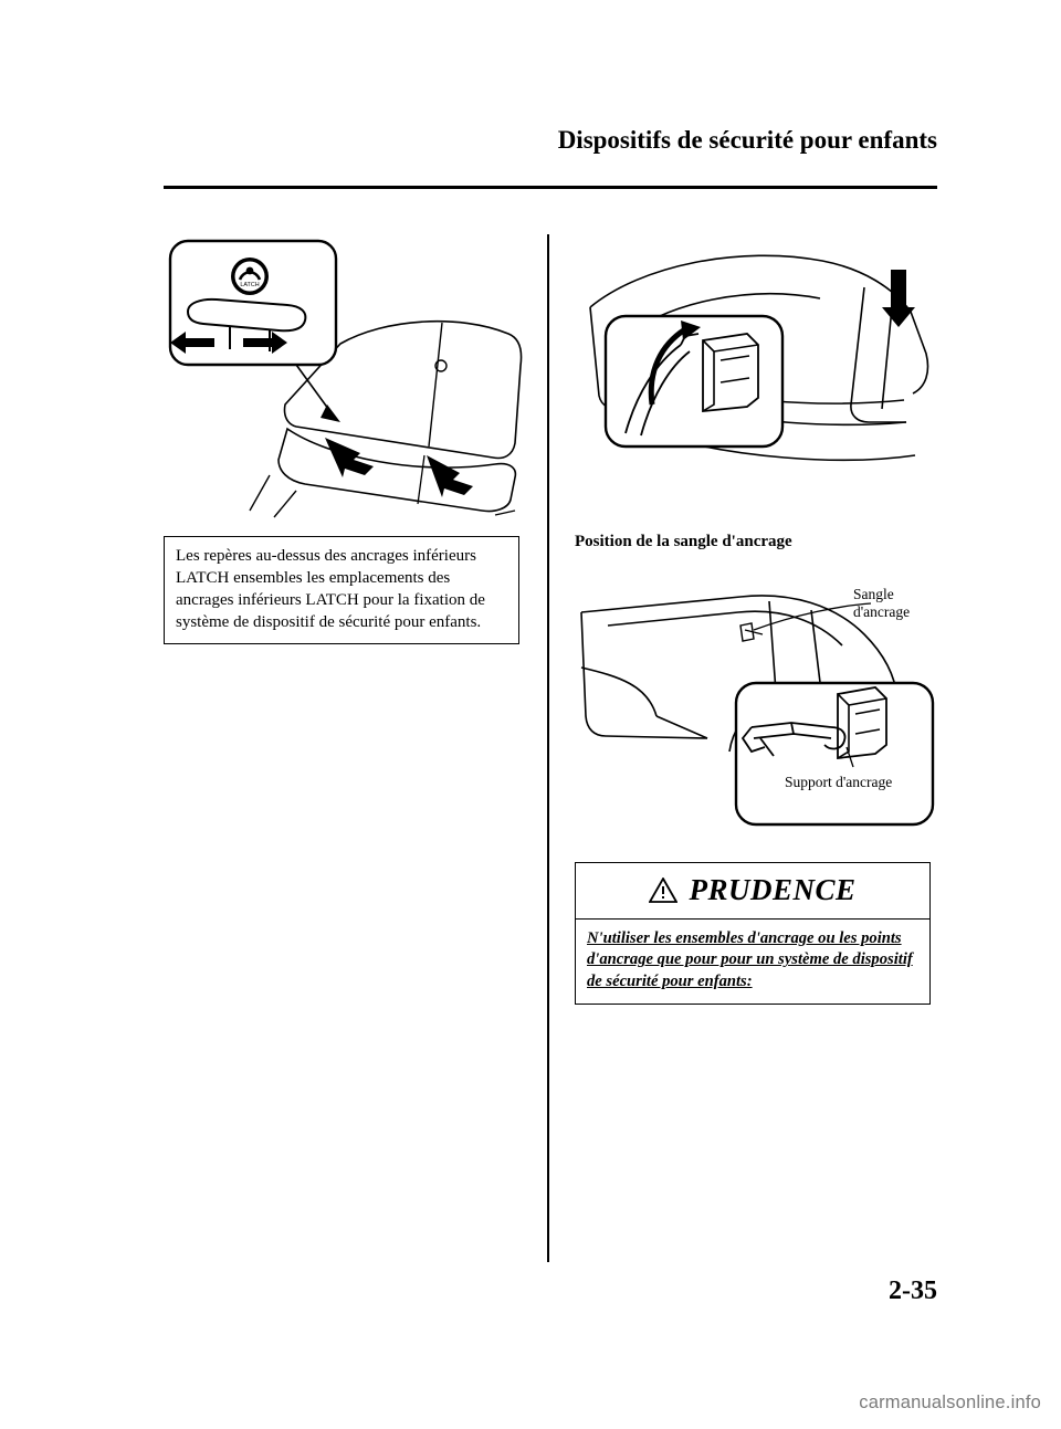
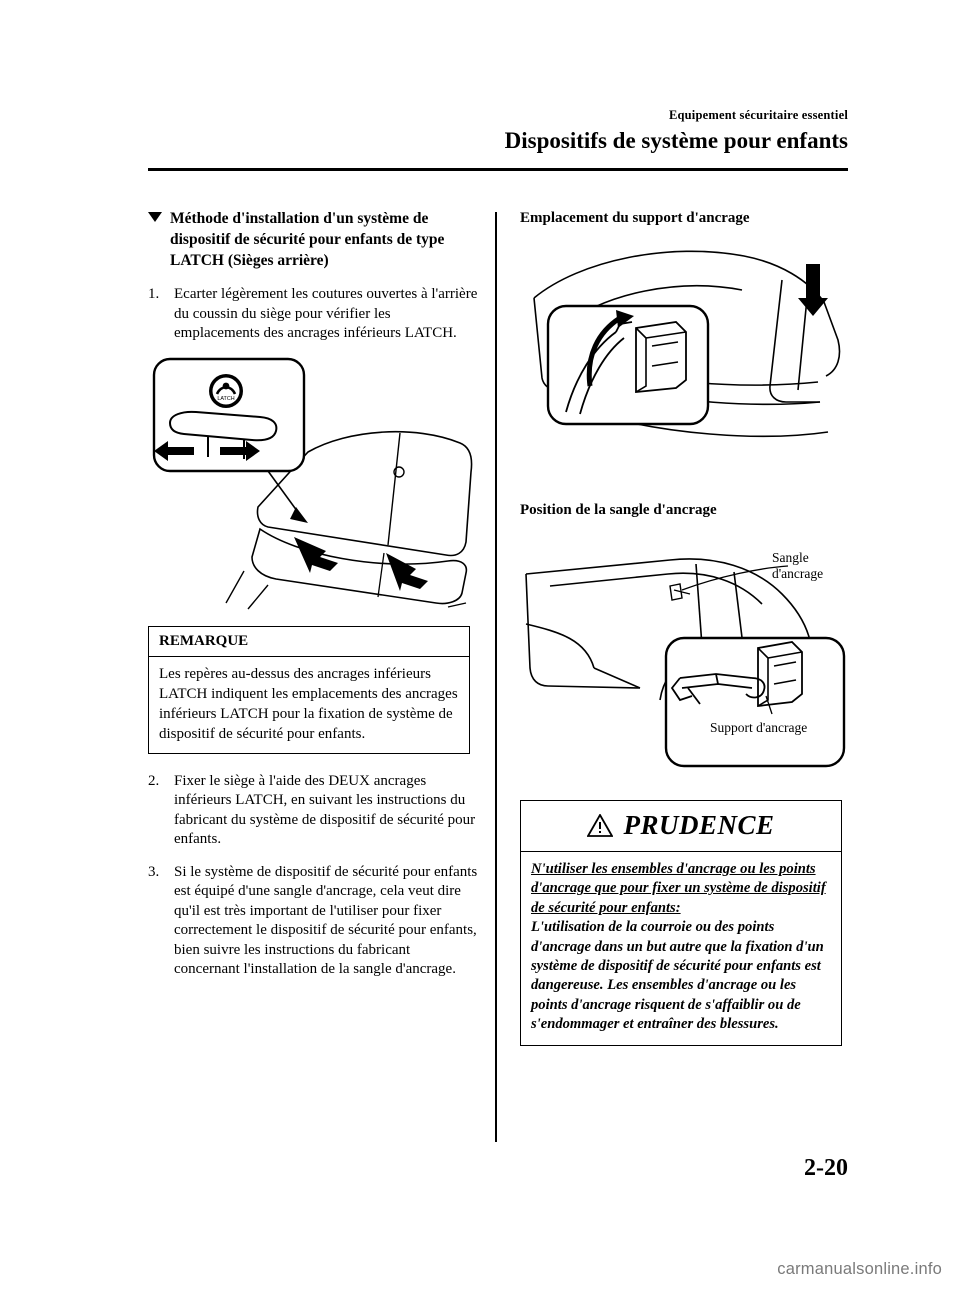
+ Equipement sécuritaire essentiel
- Dispositifs de sécurité pour enfants
+ Dispositifs de système pour enfants
+ Méthode d'installation d'un système de dispositif de sécurité pour enfants de type LATCH (Sièges arrière)
+ 1.
+ Ecarter légèrement les coutures ouvertes à l'arrière du coussin du siège pour vérifier les emplacements des ancrages inférieurs LATCH.
+ REMARQUE
- Les repères au-dessus des ancrages inférieurs LATCH ensembles les emplacements des ancrages inférieurs LATCH pour la fixation de système de dispositif de sécurité pour enfants.
+ Les repères au-dessus des ancrages inférieurs LATCH indiquent les emplacements des ancrages inférieurs LATCH pour la fixation de système de dispositif de sécurité pour enfants.
+ 2.
+ Fixer le siège à l'aide des DEUX ancrages inférieurs LATCH, en suivant les instructions du fabricant du système de dispositif de sécurité pour enfants.
+ 3.
+ Si le système de dispositif de sécurité pour enfants est équipé d'une sangle d'ancrage, cela veut dire qu'il est très important de l'utiliser pour fixer correctement le dispositif de sécurité pour enfants, bien suivre les instructions du fabricant concernant l'installation de la sangle d'ancrage.
+ Emplacement du support d'ancrage
  Position de la sangle d'ancrage
  Sangle d'ancrage
  Support d'ancrage
  PRUDENCE
- N'utiliser les ensembles d'ancrage ou les points d'ancrage que pour pour un système de dispositif de sécurité pour enfants:
+ N'utiliser les ensembles d'ancrage ou les points d'ancrage que pour fixer un système de dispositif de sécurité pour enfants:
+ L'utilisation de la courroie ou des points d'ancrage dans un but autre que la fixation d'un système de dispositif de sécurité pour enfants est dangereuse. Les ensembles d'ancrage ou les points d'ancrage risquent de s'affaiblir ou de s'endommager et entraîner des blessures.
- 2-35
+ 2-20
  carmanualsonline.info
